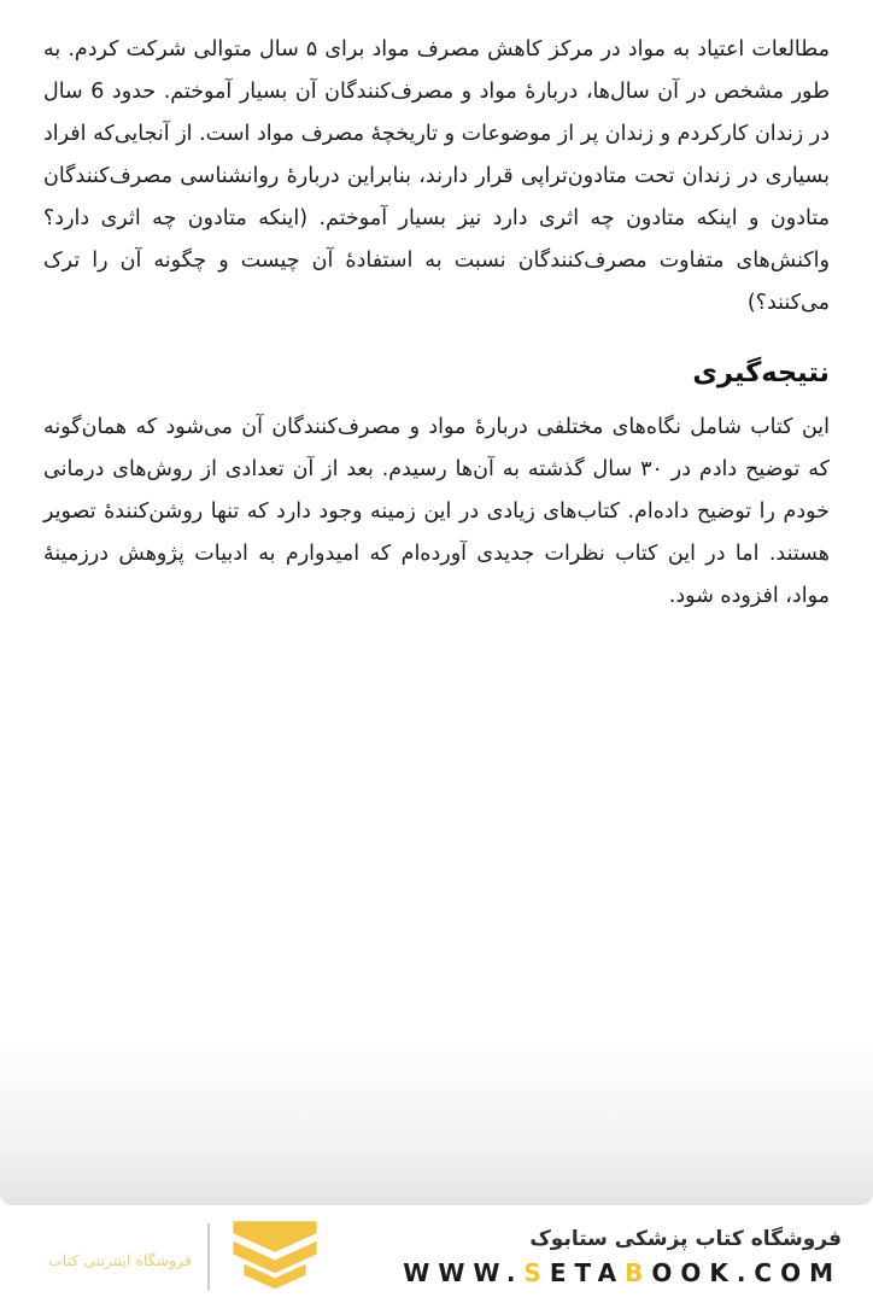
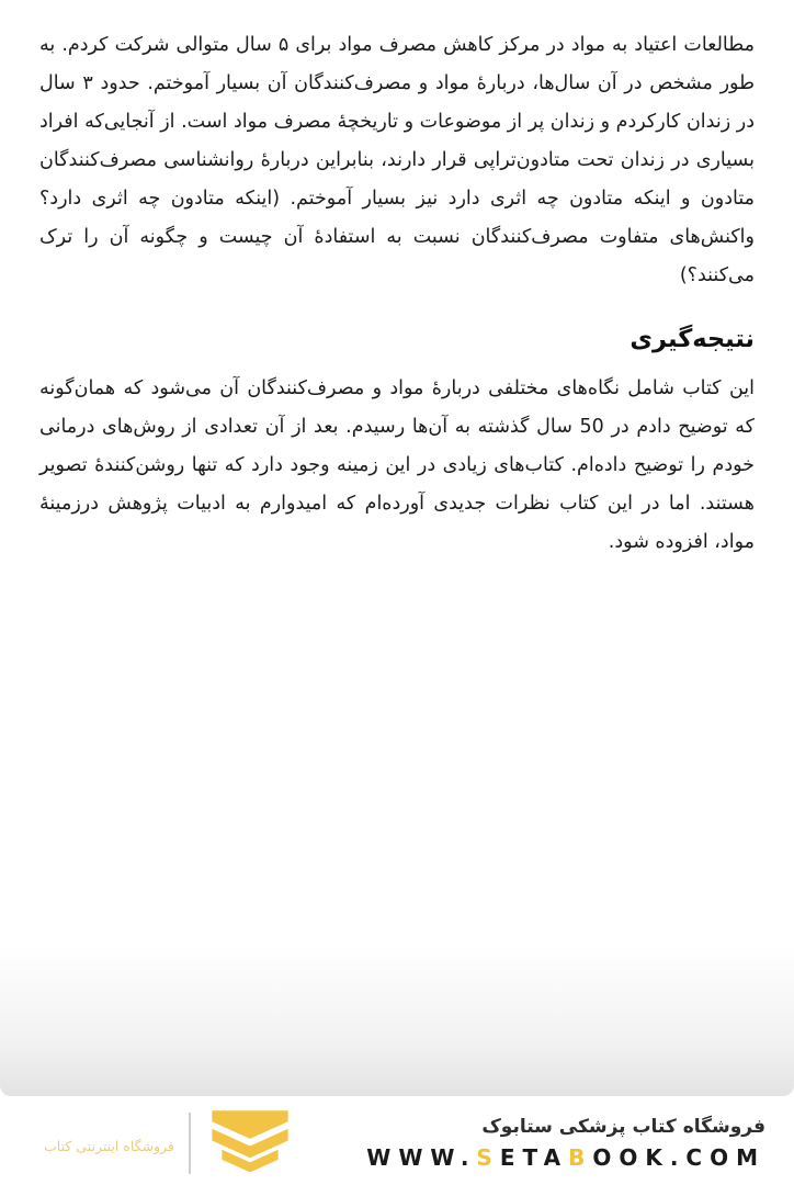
- مطالعات اعتیاد به مواد در مرکز کاهش مصرف مواد برای ۵ سال متوالی شرکت کردم. به طور مشخص در آن سال‌ها، دربارهٔ مواد و مصرف‌کنندگان آن بسیار آموختم. حدود 6 سال در زندان کارکردم و زندان پر از موضوعات و تاریخچهٔ مصرف مواد است. از آنجایی‌که افراد بسیاری در زندان تحت متادون‌تراپی قرار دارند، بنابراین دربارهٔ روانشناسی مصرف‌کنندگان متادون و اینکه متادون چه اثری دارد نیز بسیار آموختم. (اینکه متادون چه اثری دارد؟ واکنش‌های متفاوت مصرف‌کنندگان نسبت به استفادهٔ آن چیست و چگونه آن را ترک می‌کنند؟)
+ مطالعات اعتیاد به مواد در مرکز کاهش مصرف مواد برای ۵ سال متوالی شرکت کردم. به طور مشخص در آن سال‌ها، دربارهٔ مواد و مصرف‌کنندگان آن بسیار آموختم. حدود ۳ سال در زندان کارکردم و زندان پر از موضوعات و تاریخچهٔ مصرف مواد است. از آنجایی‌که افراد بسیاری در زندان تحت متادون‌تراپی قرار دارند، بنابراین دربارهٔ روانشناسی مصرف‌کنندگان متادون و اینکه متادون چه اثری دارد نیز بسیار آموختم. (اینکه متادون چه اثری دارد؟ واکنش‌های متفاوت مصرف‌کنندگان نسبت به استفادهٔ آن چیست و چگونه آن را ترک می‌کنند؟)
  نتیجه‌گیری
- این کتاب شامل نگاه‌های مختلفی دربارهٔ مواد و مصرف‌کنندگان آن می‌شود که همان‌گونه که توضیح دادم در ۳۰ سال گذشته به آن‌ها رسیدم. بعد از آن تعدادی از روش‌های درمانی خودم را توضیح داده‌ام. کتاب‌های زیادی در این زمینه وجود دارد که تنها روشن‌کنندهٔ تصویر هستند. اما در این کتاب نظرات جدیدی آورده‌ام که امیدوارم به ادبیات پژوهش درزمینهٔ مواد، افزوده شود.
+ این کتاب شامل نگاه‌های مختلفی دربارهٔ مواد و مصرف‌کنندگان آن می‌شود که همان‌گونه که توضیح دادم در 50 سال گذشته به آن‌ها رسیدم. بعد از آن تعدادی از روش‌های درمانی خودم را توضیح داده‌ام. کتاب‌های زیادی در این زمینه وجود دارد که تنها روشن‌کنندهٔ تصویر هستند. اما در این کتاب نظرات جدیدی آورده‌ام که امیدوارم به ادبیات پژوهش درزمینهٔ مواد، افزوده شود.
  فروشگاه اینترنتی کتاب
  فروشگاه کتاب پزشکی ستابوک
  WWW.SETABOOK.COM
